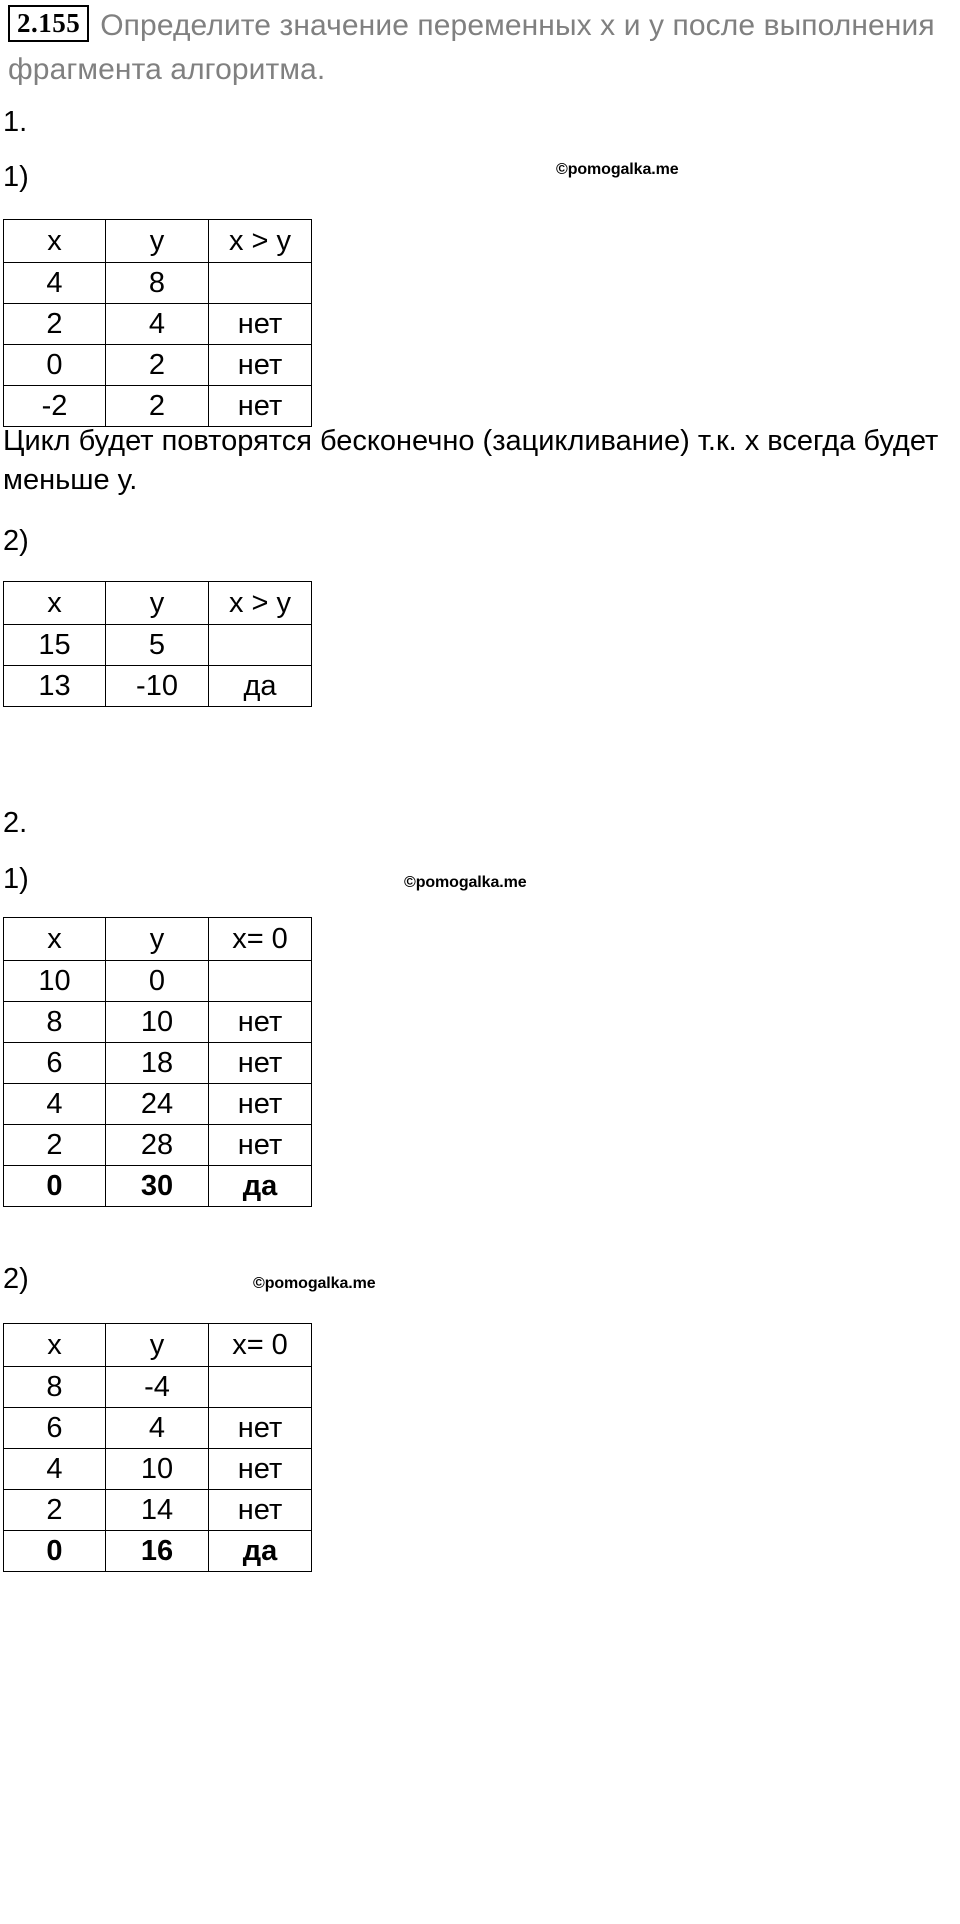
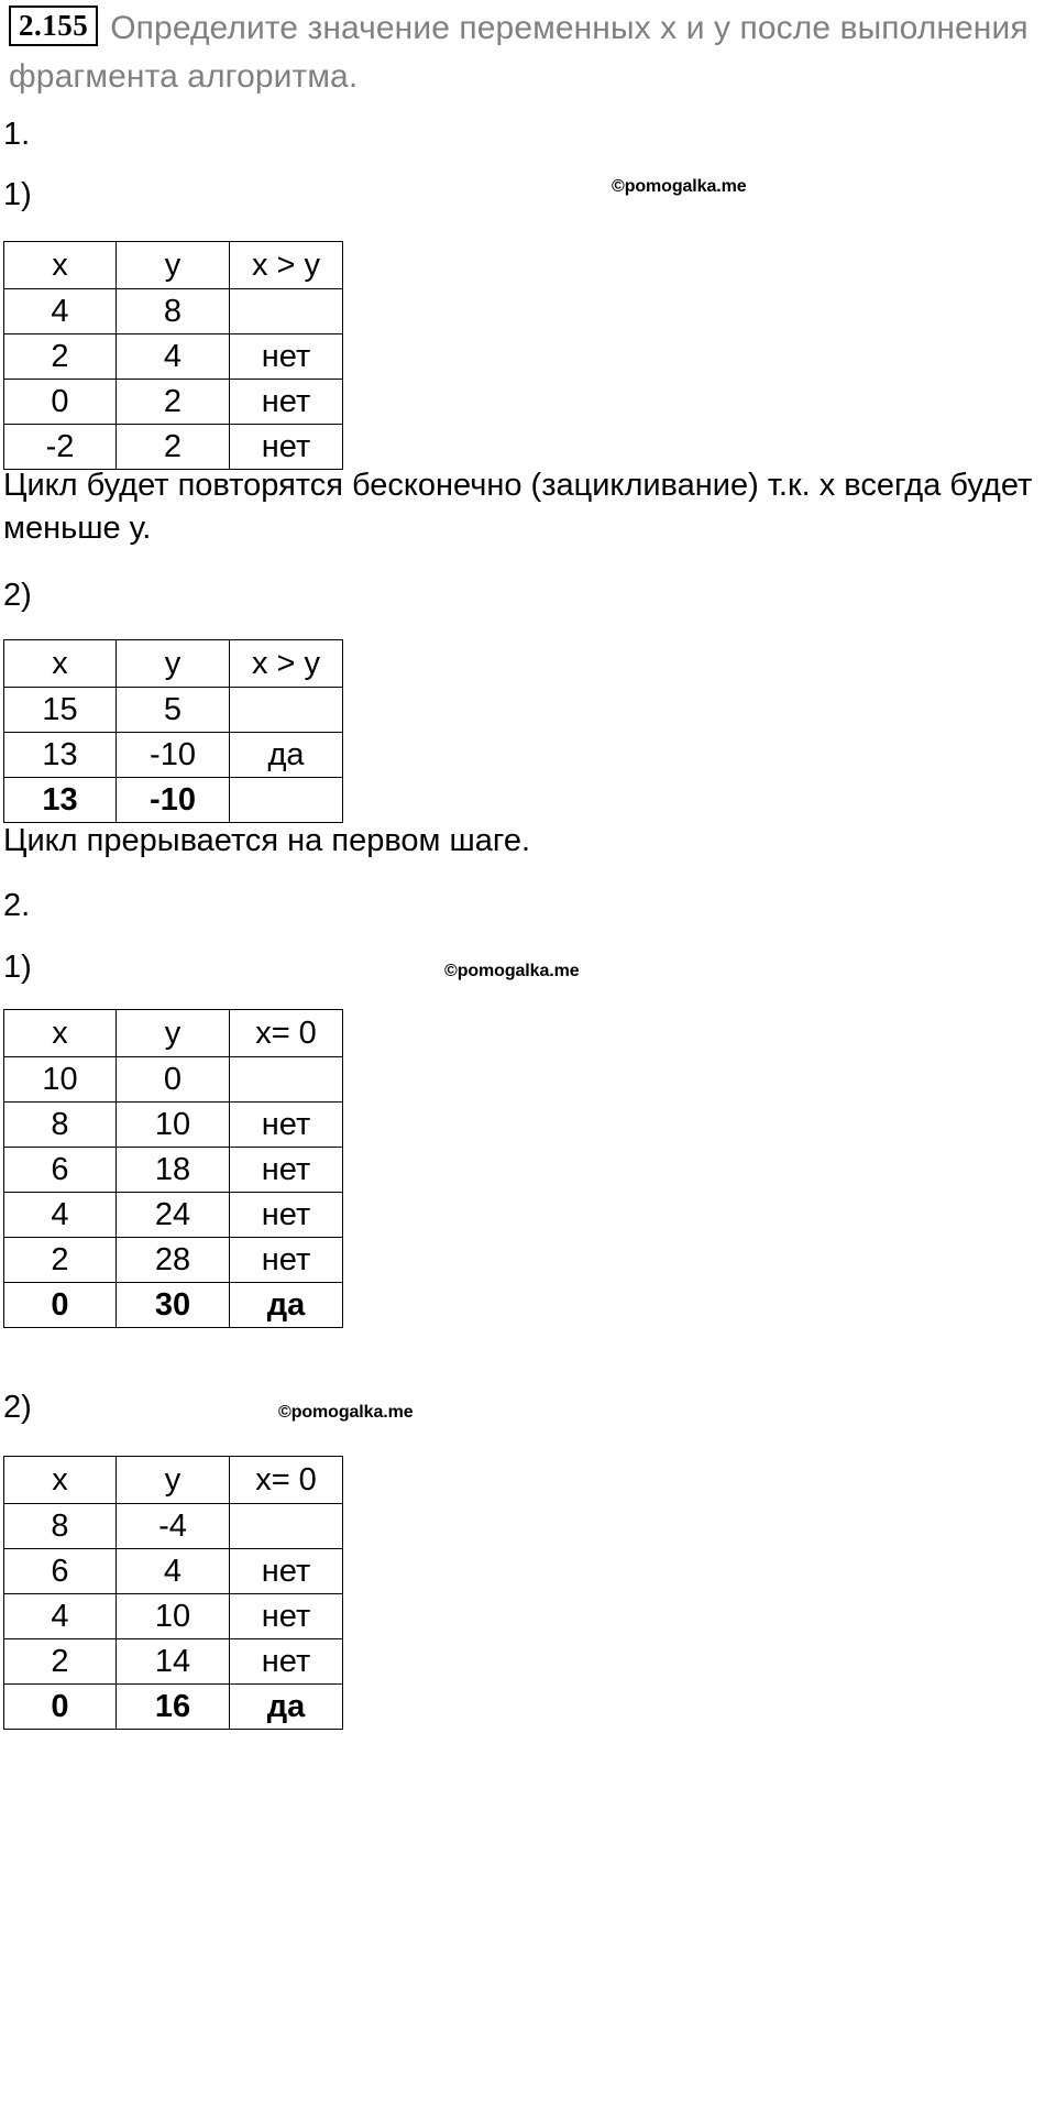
  2.155 Определите значение переменных x и y после выполнения фрагмента алгоритма.
  1.
  1)
  ©pomogalka.me
  x	y	x > y
  4	8
  2	4	нет
  0	2	нет
  -2	2	нет
  Цикл будет повторятся бесконечно (зацикливание) т.к. х всегда будет меньше у.
  2)
  x	y	x > y
  15	5
  13	-10	да
+ 13	-10
+ Цикл прерывается на первом шаге.
  2.
  1)
  ©pomogalka.me
  x	y	x= 0
  10	0
  8	10	нет
  6	18	нет
  4	24	нет
  2	28	нет
  0	30	да
  2)
  ©pomogalka.me
  x	y	x= 0
  8	-4
  6	4	нет
  4	10	нет
  2	14	нет
  0	16	да
